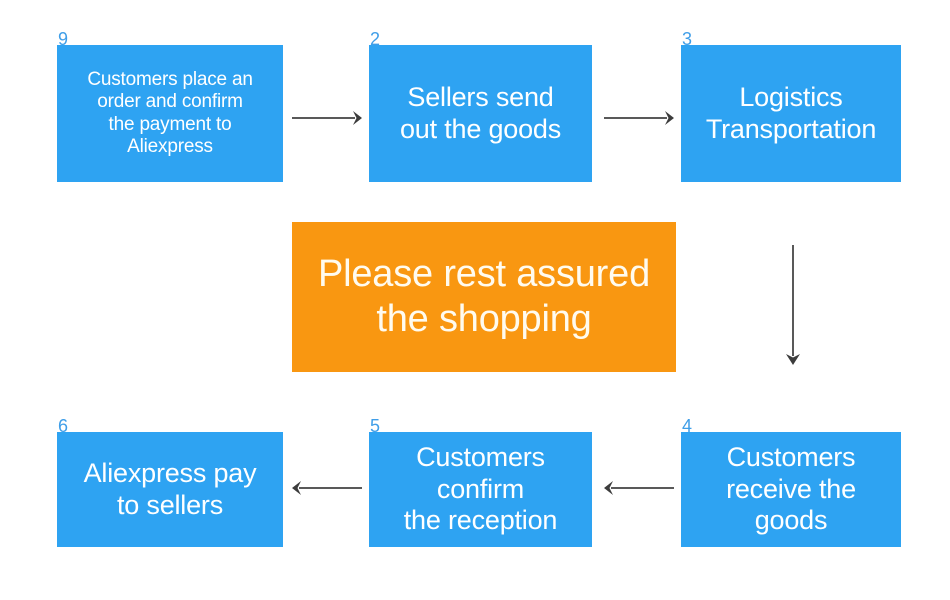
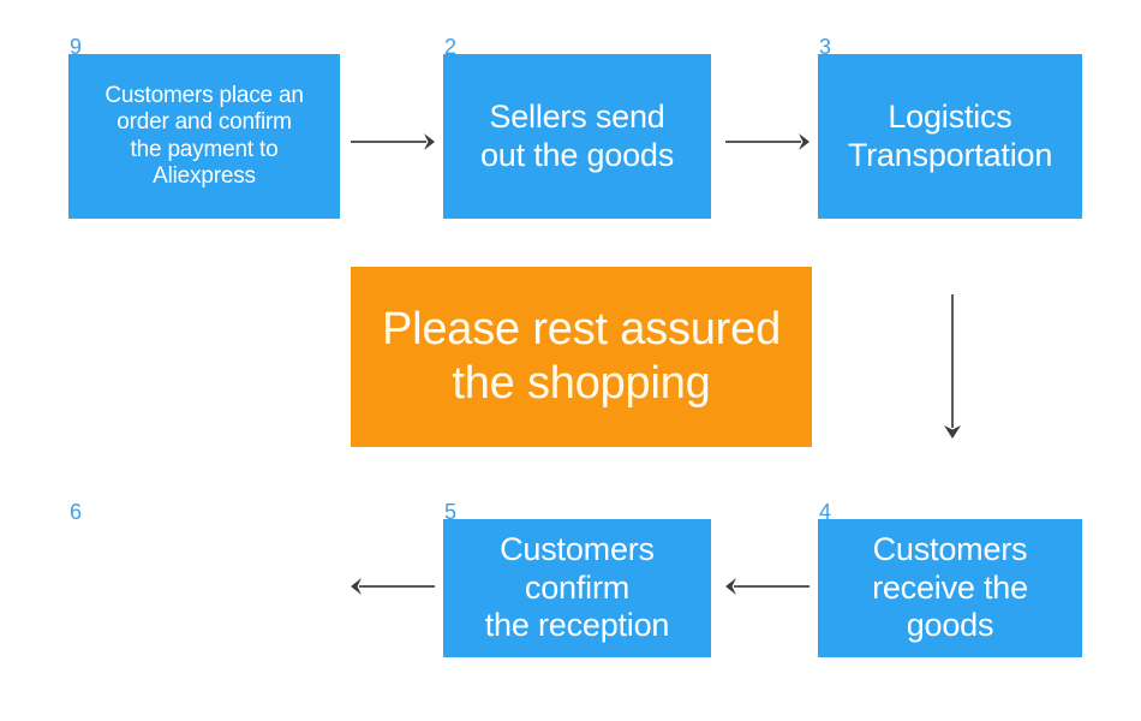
  9
  2
  3
  4
  5
  6
  Customers place an
  order and confirm
  the payment to
  Aliexpress
  Sellers send
  out the goods
  Logistics
  Transportation
  Customers
  receive the
  goods
  Customers
  confirm
  the reception
- Aliexpress pay
- to sellers
  Please rest assured
  the shopping
